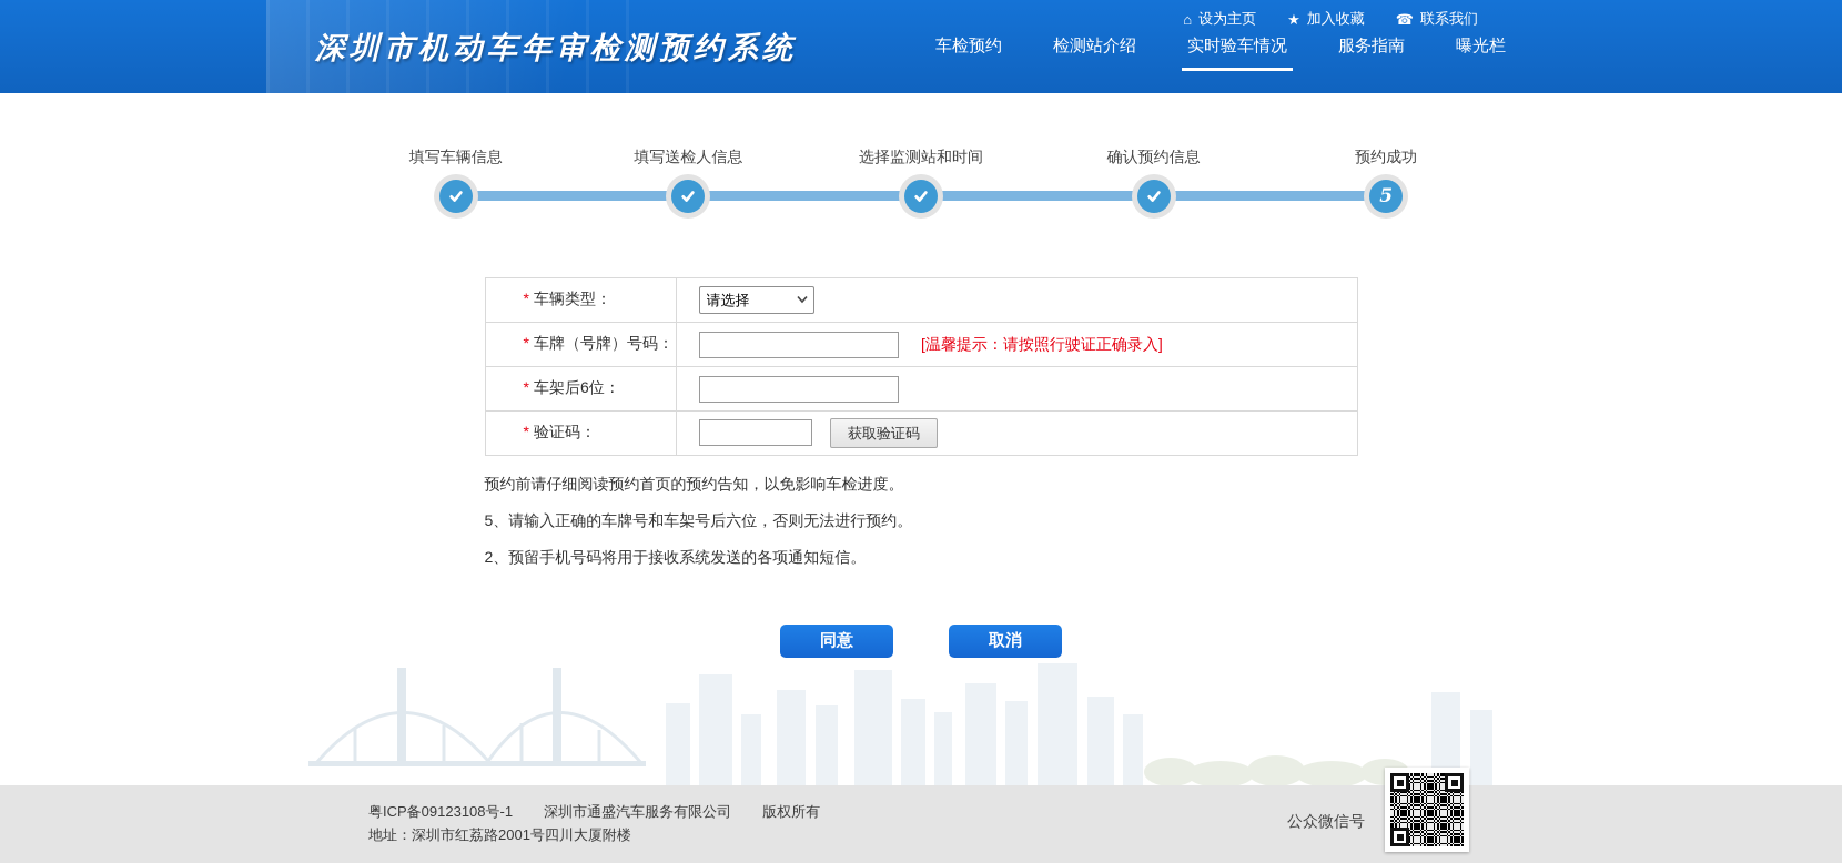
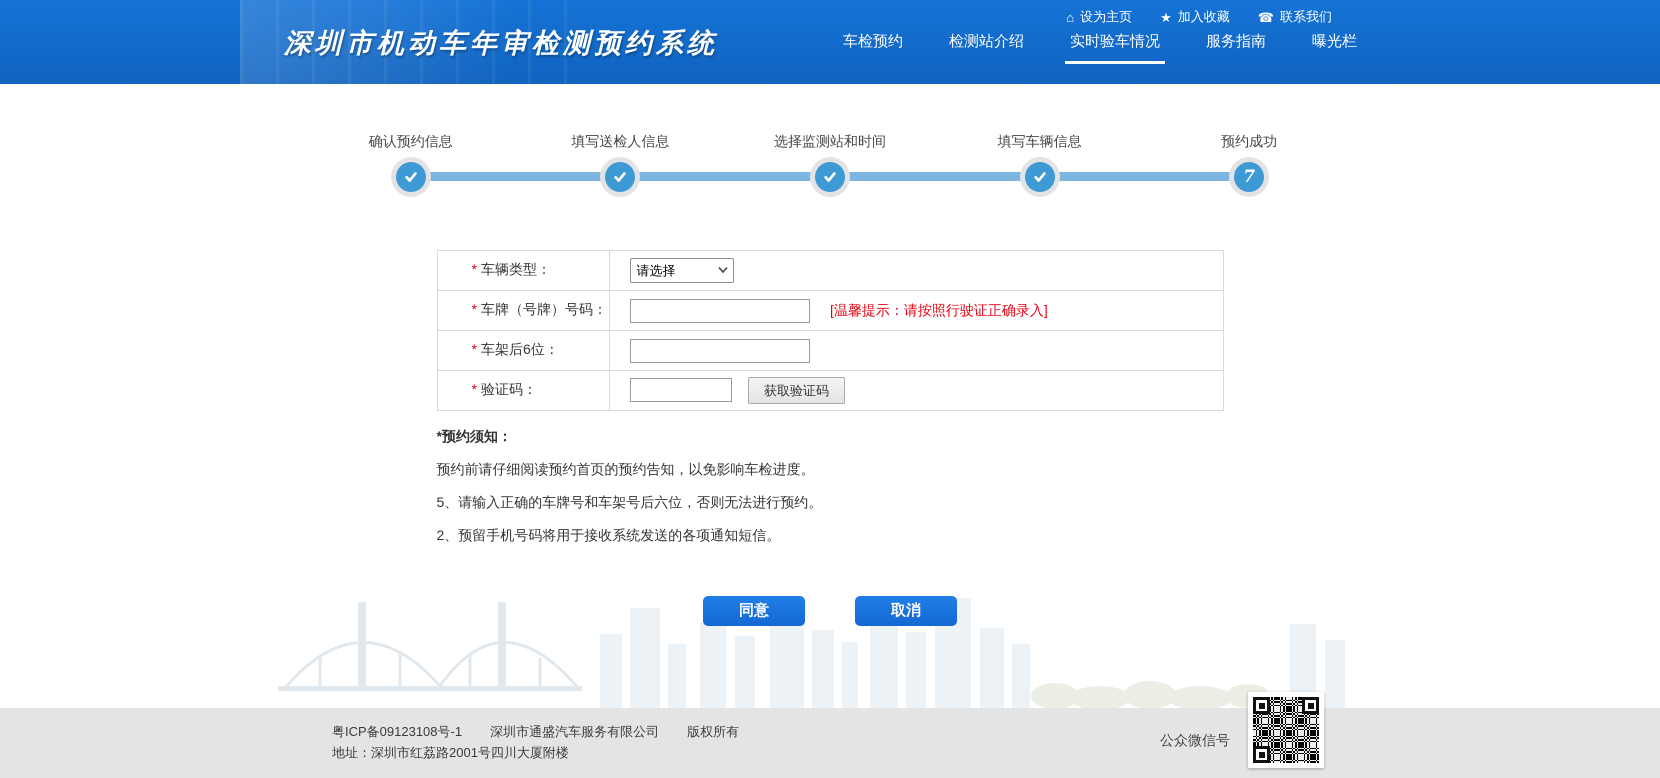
  ⌂
  设为主页
  ★
  加入收藏
  ☎
  联系我们
  深圳市机动车年审检测预约系统
  车检预约
  检测站介绍
  实时验车情况
  服务指南
  曝光栏
- 填写车辆信息
+ 确认预约信息
  填写送检人信息
  选择监测站和时间
- 确认预约信息
+ 填写车辆信息
  预约成功
- 5
+ 7
  * 车辆类型：	请选择
  * 车牌（号牌）号码：	[温馨提示：请按照行驶证正确录入]
  * 车架后6位：
  * 验证码：	获取验证码
+ *预约须知：
  预约前请仔细阅读预约首页的预约告知，以免影响车检进度。
  5、请输入正确的车牌号和车架号后六位，否则无法进行预约。
  2、预留手机号码将用于接收系统发送的各项通知短信。
  同意
  取消
  粤ICP备09123108号-1 深圳市通盛汽车服务有限公司 版权所有
  地址：深圳市红荔路2001号四川大厦附楼
  公众微信号
